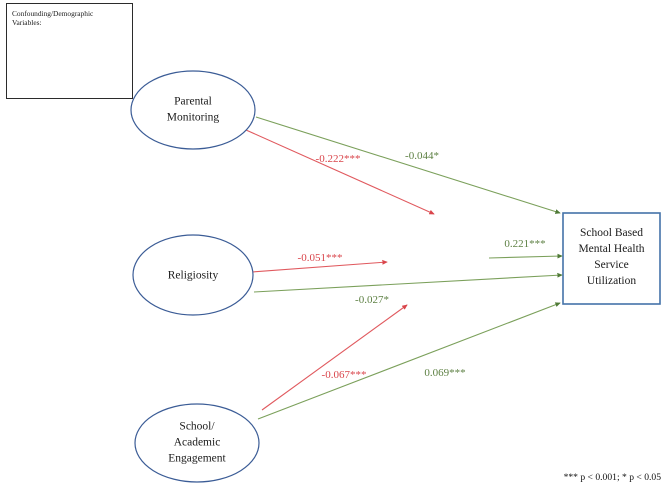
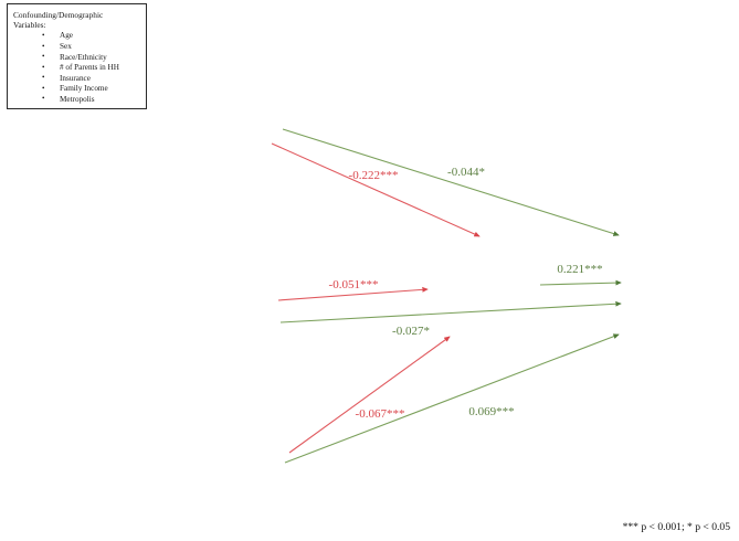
- Parental
- Monitoring
- Religiosity
- School/
- Academic
- Engagement
- School Based
- Mental Health
- Service
- Utilization
  -0.222***
  -0.044*
  -0.051***
  -0.027*
  -0.067***
  0.069***
  0.221***
  Confounding/Demographic
  Variables:
+ Age
+ Sex
+ Race/Ethnicity
+ # of Parents in HH
+ Insurance
+ Family Income
+ Metropolis
  *** p < 0.001; * p < 0.05
